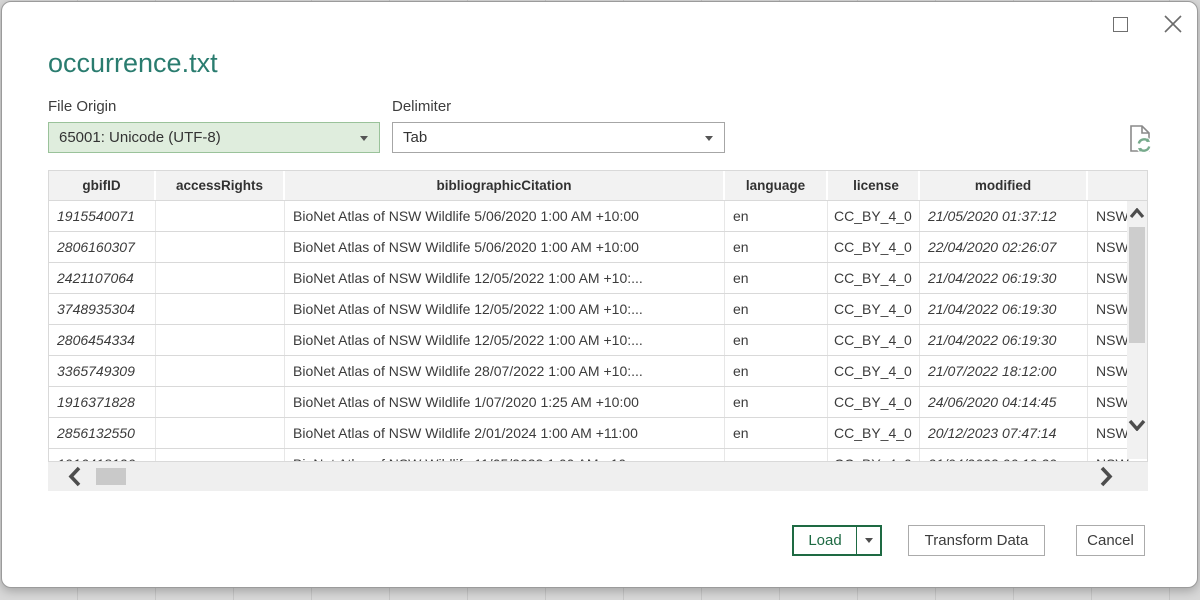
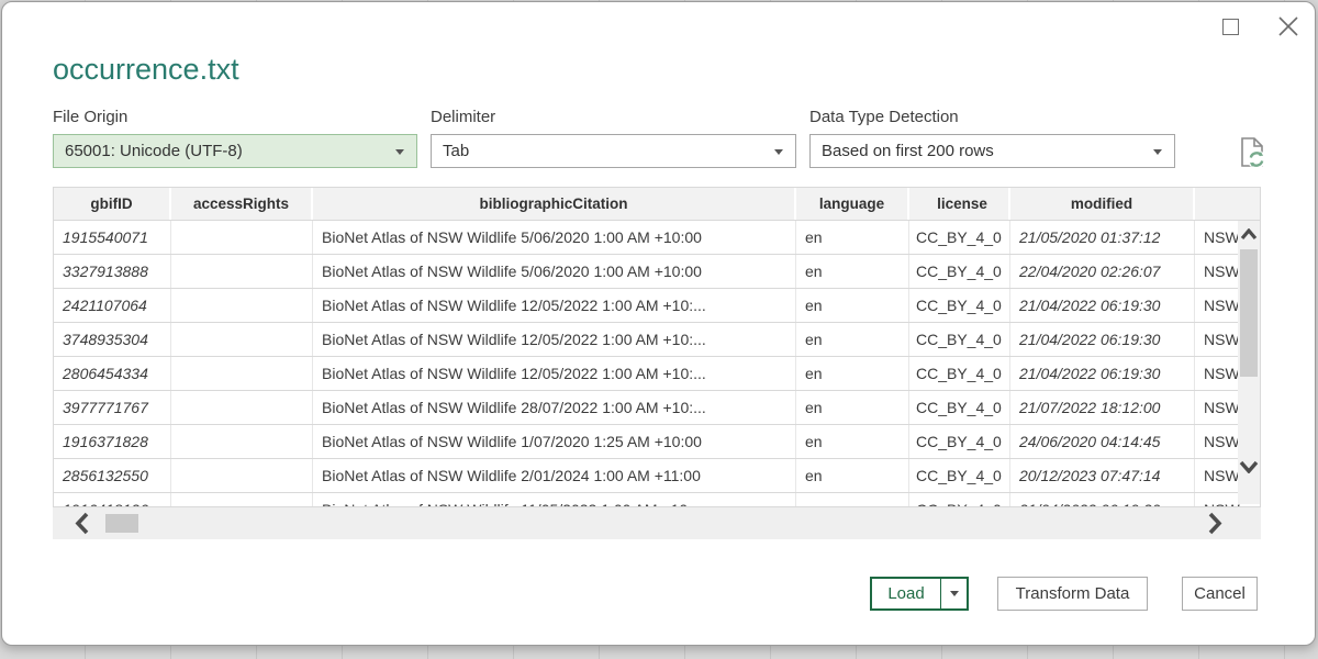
  occurrence.txt
  File Origin
  65001: Unicode (UTF-8)
  Delimiter
  Tab
+ Data Type Detection
+ Based on first 200 rows
  gbifID
  accessRights
  bibliographicCitation
  language
  license
  modified
  1915540071
  BioNet Atlas of NSW Wildlife 5/06/2020 1:00 AM +10:00
  en
  CC_BY_4_0
  21/05/2020 01:37:12
  NSW
- 2806160307
+ 3327913888
  BioNet Atlas of NSW Wildlife 5/06/2020 1:00 AM +10:00
  en
  CC_BY_4_0
  22/04/2020 02:26:07
  NSW
  2421107064
  BioNet Atlas of NSW Wildlife 12/05/2022 1:00 AM +10:...
  en
  CC_BY_4_0
  21/04/2022 06:19:30
  NSW
  3748935304
  BioNet Atlas of NSW Wildlife 12/05/2022 1:00 AM +10:...
  en
  CC_BY_4_0
  21/04/2022 06:19:30
  NSW
  2806454334
  BioNet Atlas of NSW Wildlife 12/05/2022 1:00 AM +10:...
  en
  CC_BY_4_0
  21/04/2022 06:19:30
  NSW
- 3365749309
+ 3977771767
  BioNet Atlas of NSW Wildlife 28/07/2022 1:00 AM +10:...
  en
  CC_BY_4_0
  21/07/2022 18:12:00
  NSW
  1916371828
  BioNet Atlas of NSW Wildlife 1/07/2020 1:25 AM +10:00
  en
  CC_BY_4_0
  24/06/2020 04:14:45
  NSW
  2856132550
  BioNet Atlas of NSW Wildlife 2/01/2024 1:00 AM +11:00
  en
  CC_BY_4_0
  20/12/2023 07:47:14
  NSW
  Load
  Transform Data
  Cancel
